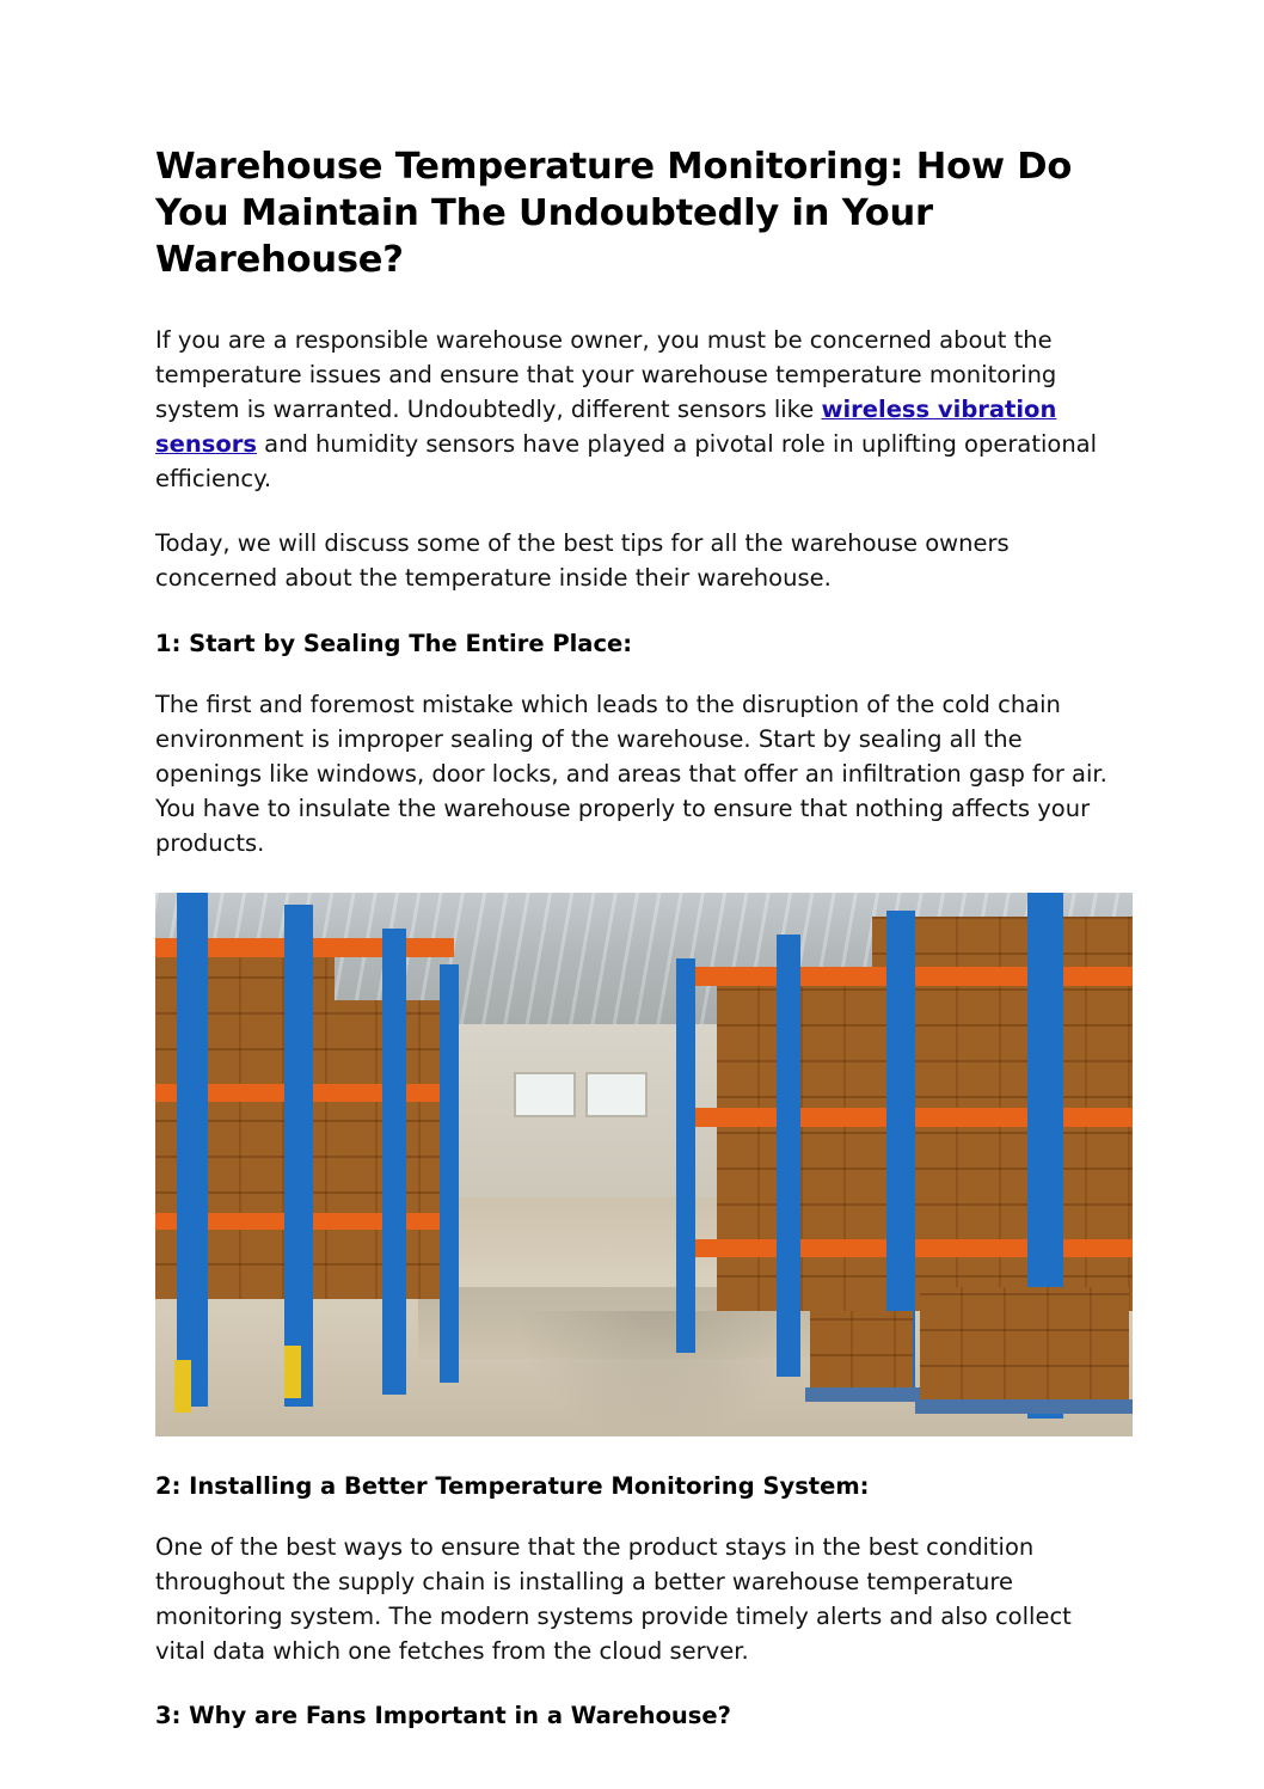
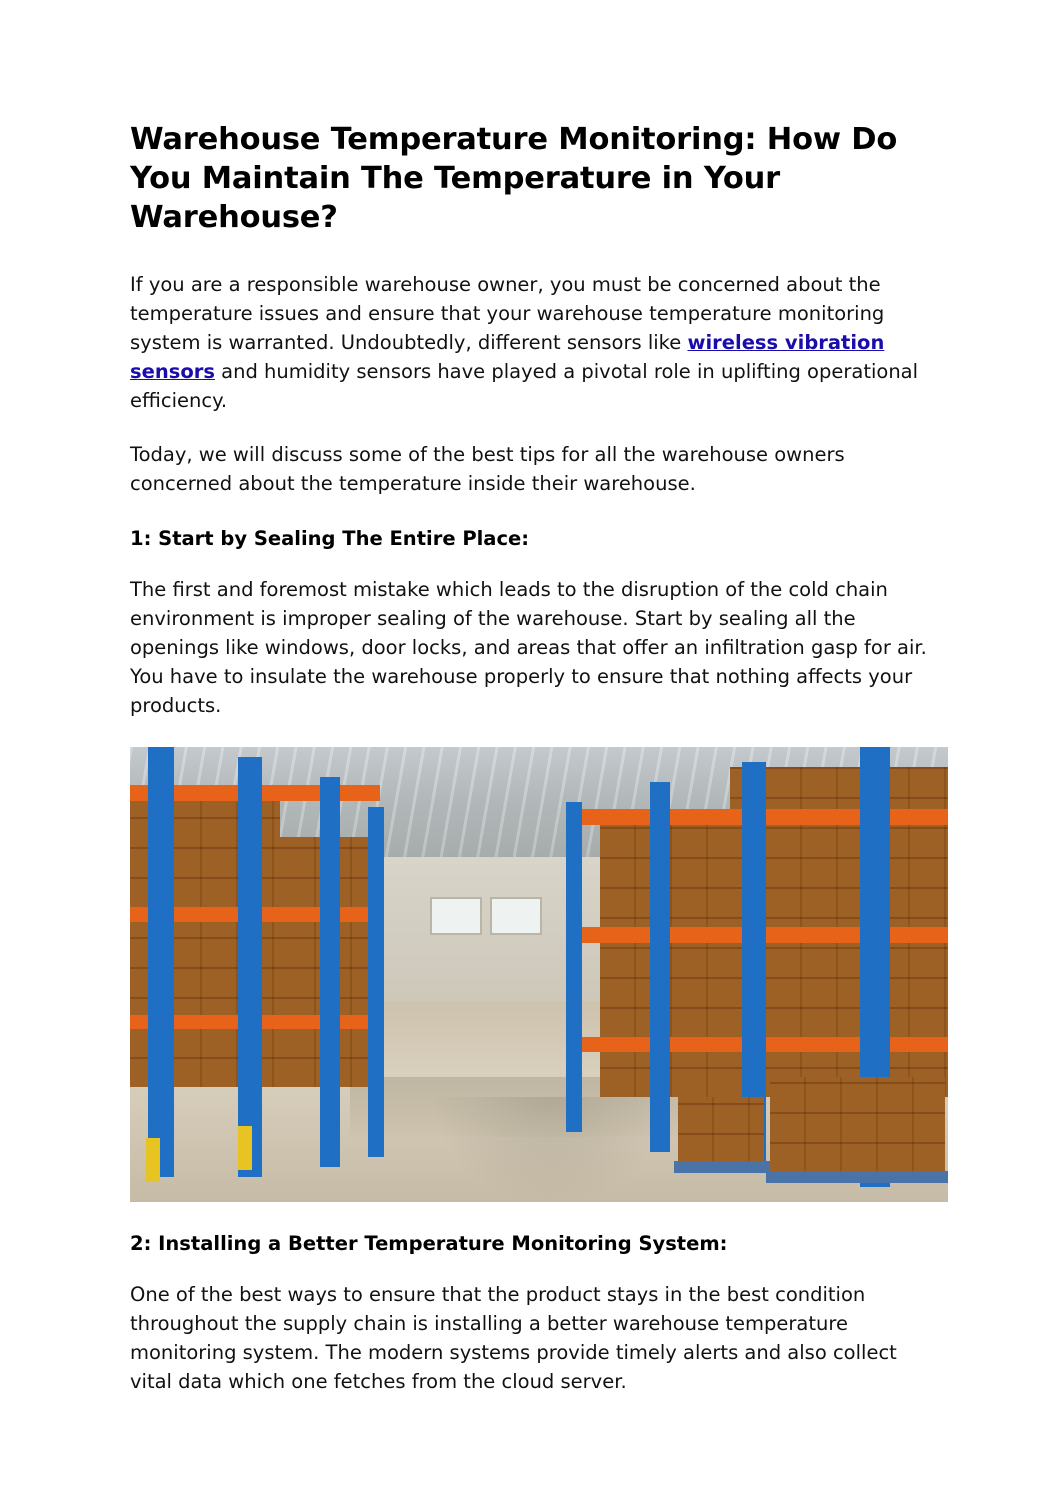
- Warehouse Temperature Monitoring: How Do You Maintain The Undoubtedly in Your Warehouse?
+ Warehouse Temperature Monitoring: How Do You Maintain The Temperature in Your Warehouse?
  If you are a responsible warehouse owner, you must be concerned about the temperature issues and ensure that your warehouse temperature monitoring system is warranted. Undoubtedly, different sensors like wireless vibration sensors and humidity sensors have played a pivotal role in uplifting operational efficiency.
  Today, we will discuss some of the best tips for all the warehouse owners concerned about the temperature inside their warehouse.
  1: Start by Sealing The Entire Place:
  The first and foremost mistake which leads to the disruption of the cold chain environment is improper sealing of the warehouse. Start by sealing all the openings like windows, door locks, and areas that offer an infiltration gasp for air. You have to insulate the warehouse properly to ensure that nothing affects your products.
  2: Installing a Better Temperature Monitoring System:
  One of the best ways to ensure that the product stays in the best condition throughout the supply chain is installing a better warehouse temperature monitoring system. The modern systems provide timely alerts and also collect vital data which one fetches from the cloud server.
- 3: Why are Fans Important in a Warehouse?
